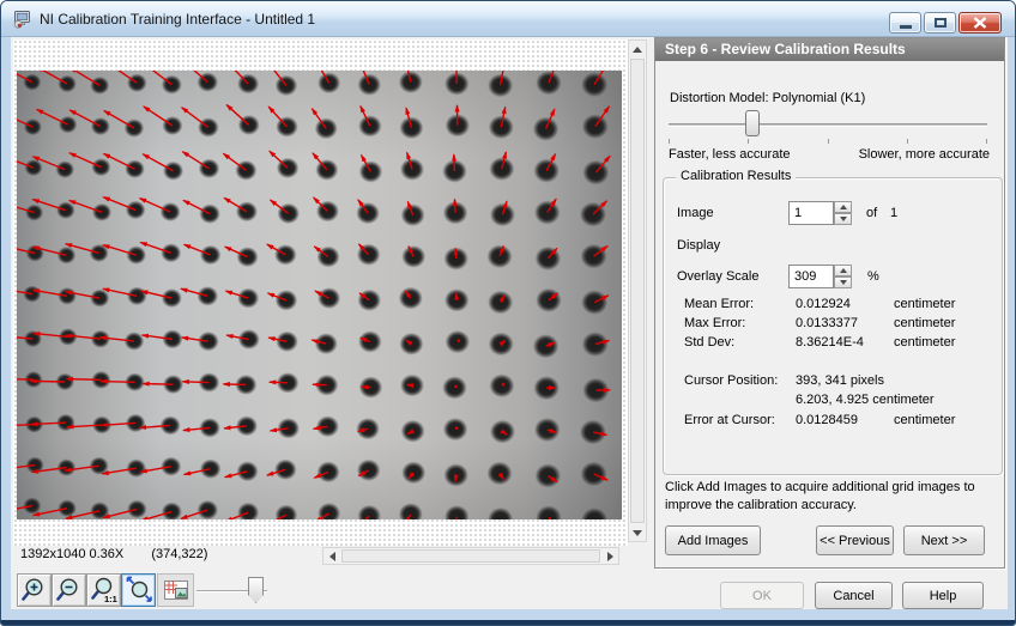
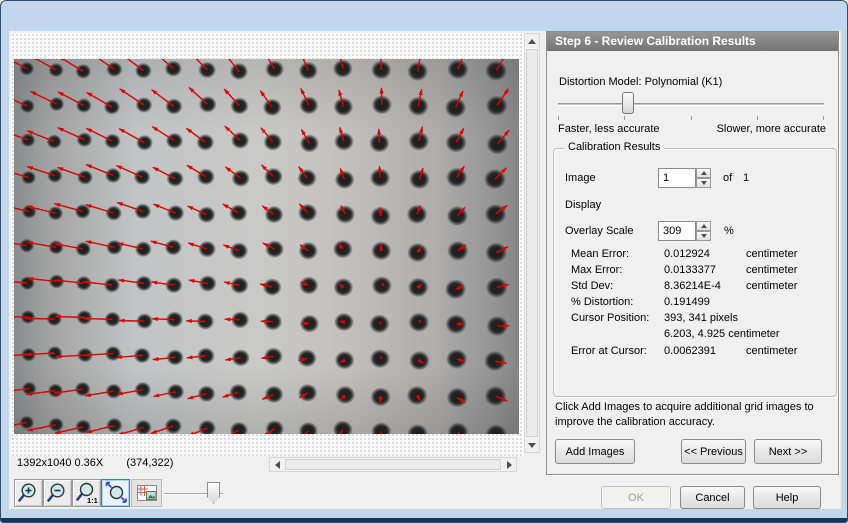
- NI Calibration Training Interface - Untitled 1
  1392x1040 0.36X (374,322)
  1:1
  Step 6 - Review Calibration Results
  Distortion Model: Polynomial (K1)
  Faster, less accurate
  Slower, more accurate
  Calibration Results
  Image
  1
  of
  1
  Display
  Overlay Scale
  309
  %
  Mean Error:
  0.012924
  centimeter
  Max Error:
  0.0133377
  centimeter
  Std Dev:
  8.36214E-4
  centimeter
+ % Distortion:
+ 0.191499
  Cursor Position:
  393, 341 pixels
  6.203, 4.925 centimeter
  Error at Cursor:
- 0.0128459
+ 0.0062391
  centimeter
  Click Add Images to acquire additional grid images to improve the calibration accuracy.
  Add Images
  << Previous
  Next >>
  OK
  Cancel
  Help
